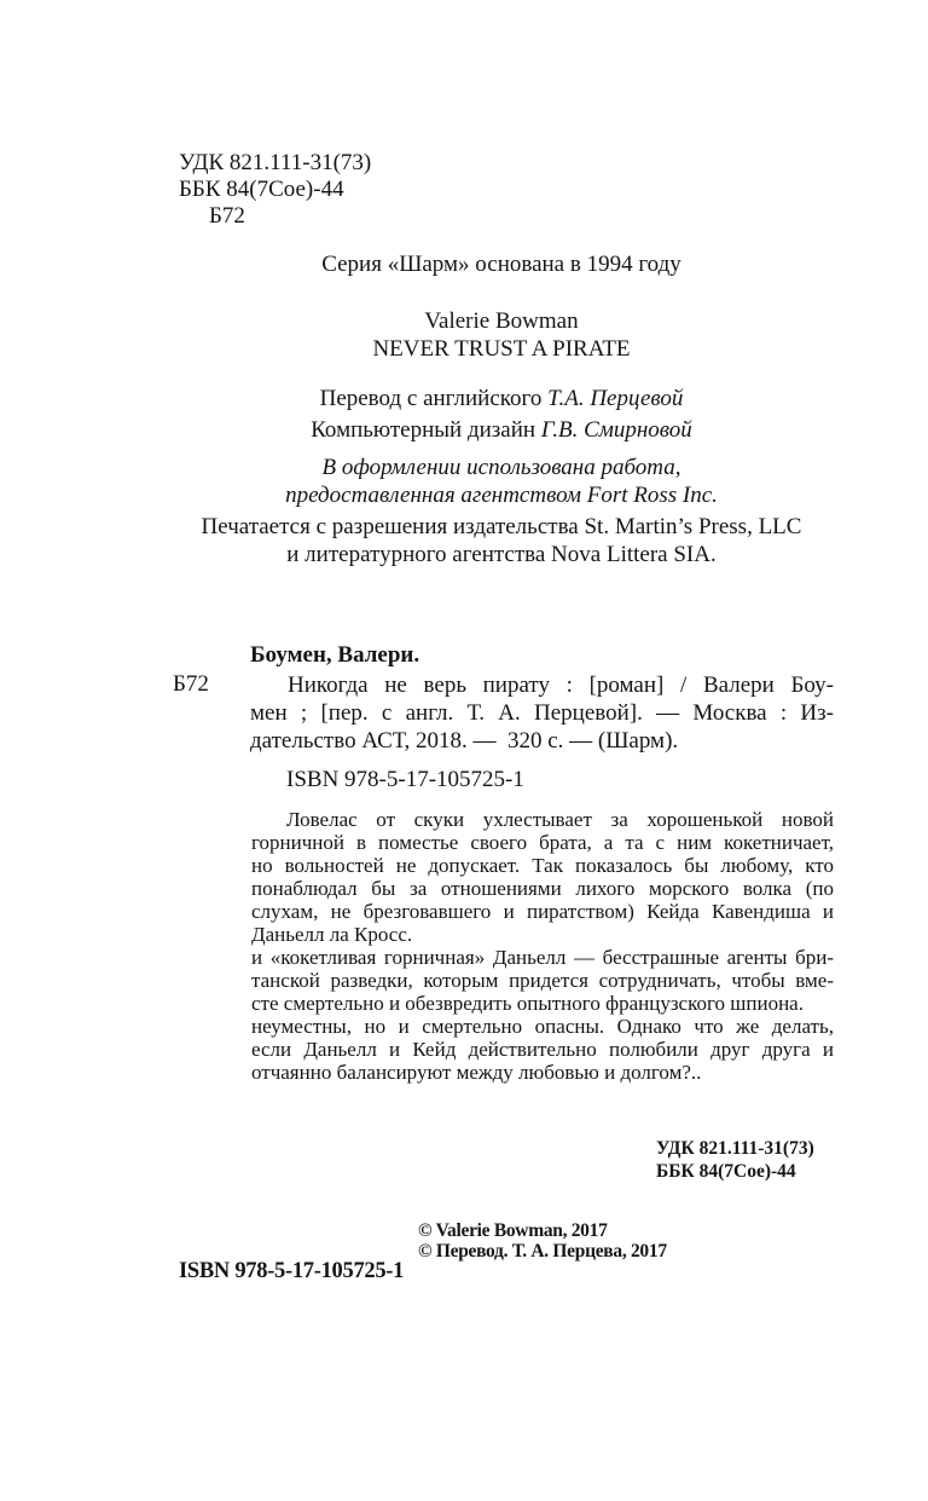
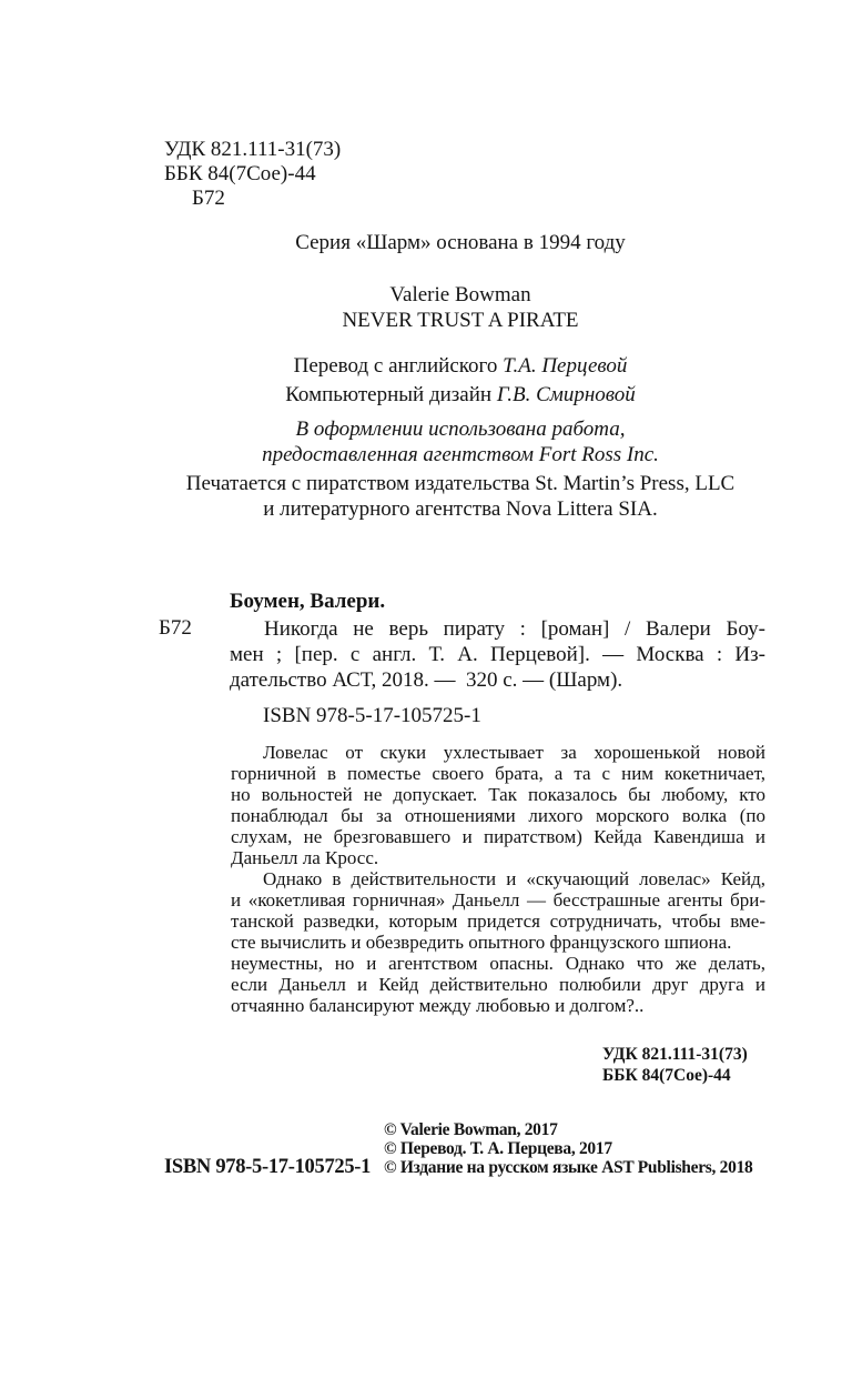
  УДК 821.111-31(73)
  ББК 84(7Сое)-44
  Б72
  Серия «Шарм» основана в 1994 году
  Valerie Bowman
  NEVER TRUST A PIRATE
  Перевод с английского Т.А. Перцевой
  Компьютерный дизайн Г.В. Смирновой
  В оформлении использована работа,
  предоставленная агентством Fort Ross Inc.
- Печатается с разрешения издательства St. Martin’s Press, LLC
+ Печатается с пиратством издательства St. Martin’s Press, LLC
  и литературного агентства Nova Littera SIA.
  Боумен, Валери.
  Б72
  Никогда не верь пирату : [роман] / Валери Боу-
  мен ; [пер. с англ. Т. А. Перцевой]. — Москва : Из-
  дательство АСТ, 2018. — 320 с. — (Шарм).
  ISBN 978-5-17-105725-1
  Ловелас от скуки ухлестывает за хорошенькой новой
  горничной в поместье своего брата, а та с ним кокетничает,
  но вольностей не допускает. Так показалось бы любому, кто
  понаблюдал бы за отношениями лихого морского волка (по
  слухам, не брезговавшего и пиратством) Кейда Кавендиша и
  Даньелл ла Кросс.
+ Однако в действительности и «скучающий ловелас» Кейд,
  и «кокетливая горничная» Даньелл — бесстрашные агенты бри-
  танской разведки, которым придется сотрудничать, чтобы вме-
- сте смертельно и обезвредить опытного французского шпиона.
+ сте вычислить и обезвредить опытного французского шпиона.
- неуместны, но и смертельно опасны. Однако что же делать,
+ неуместны, но и агентством опасны. Однако что же делать,
  если Даньелл и Кейд действительно полюбили друг друга и
  отчаянно балансируют между любовью и долгом?..
  УДК 821.111-31(73)
  ББК 84(7Сое)-44
  ISBN 978-5-17-105725-1
  © Valerie Bowman, 2017
  © Перевод. Т. А. Перцева, 2017
+ © Издание на русском языке AST Publishers, 2018
